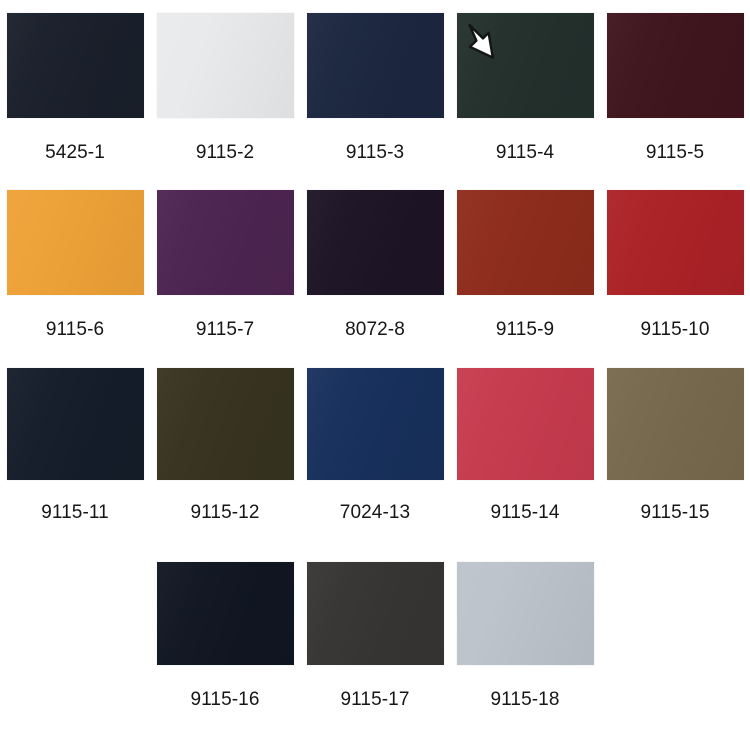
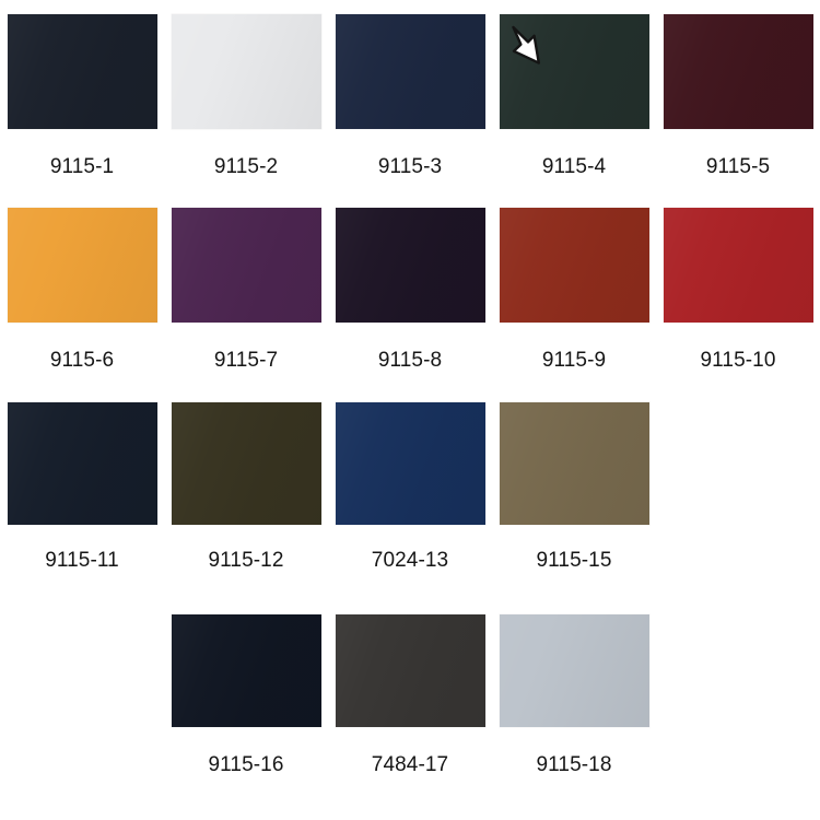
- 5425-1
+ 9115-1
  9115-2
  9115-3
  9115-4
  9115-5
  9115-6
  9115-7
- 8072-8
+ 9115-8
  9115-9
  9115-10
  9115-11
  9115-12
  7024-13
- 9115-14
  9115-15
  9115-16
- 9115-17
+ 7484-17
  9115-18
